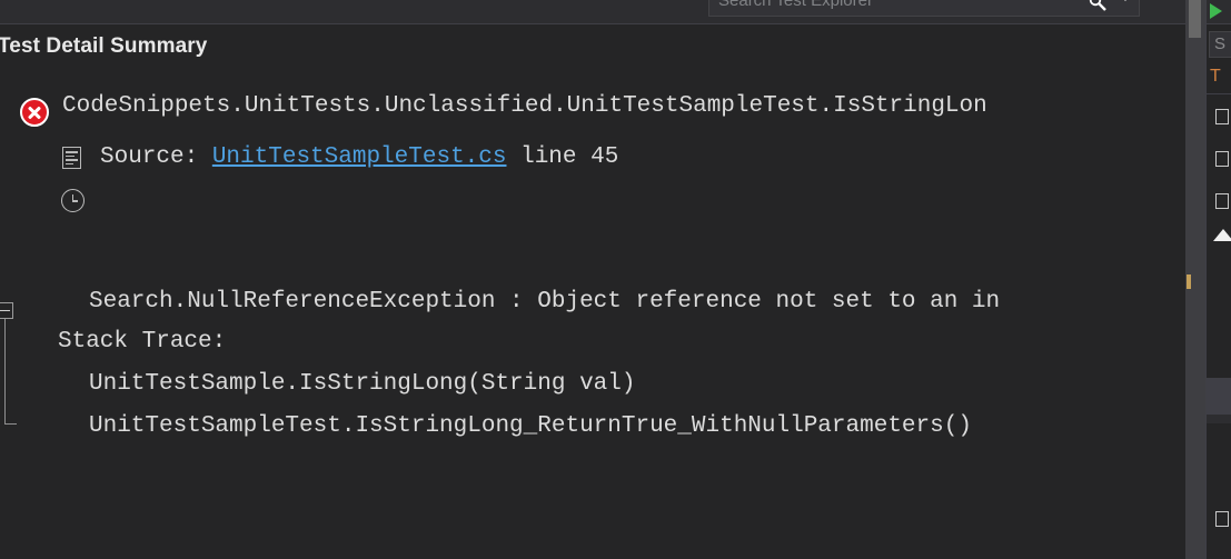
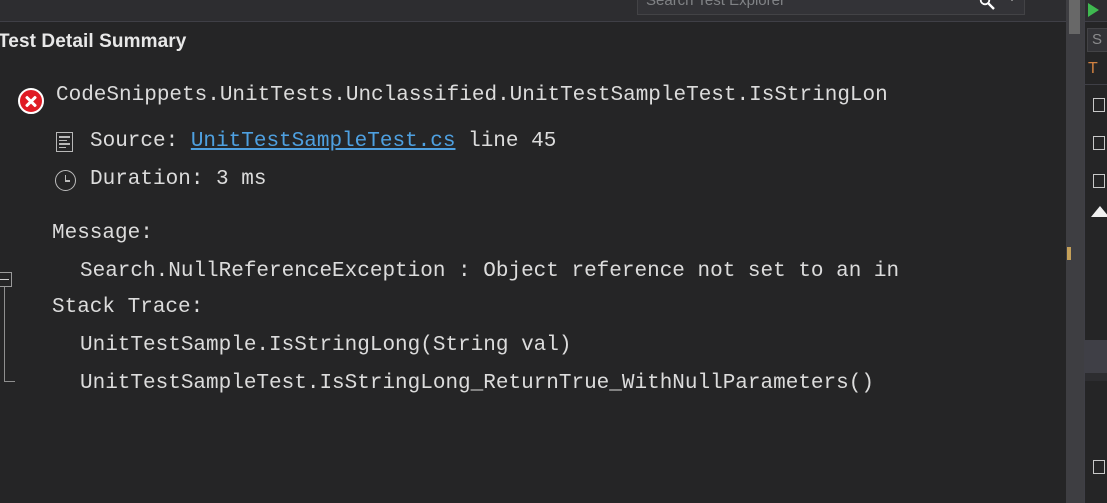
  Search Test Explorer
  Test Detail Summary
  CodeSnippets.UnitTests.Unclassified.UnitTestSampleTest.IsStringLon
  Source: UnitTestSampleTest.cs line 45
+ Duration: 3 ms
+ Message:
  Search.NullReferenceException : Object reference not set to an in
  Stack Trace:
  UnitTestSample.IsStringLong(String val)
  UnitTestSampleTest.IsStringLong_ReturnTrue_WithNullParameters()
  S
  T
